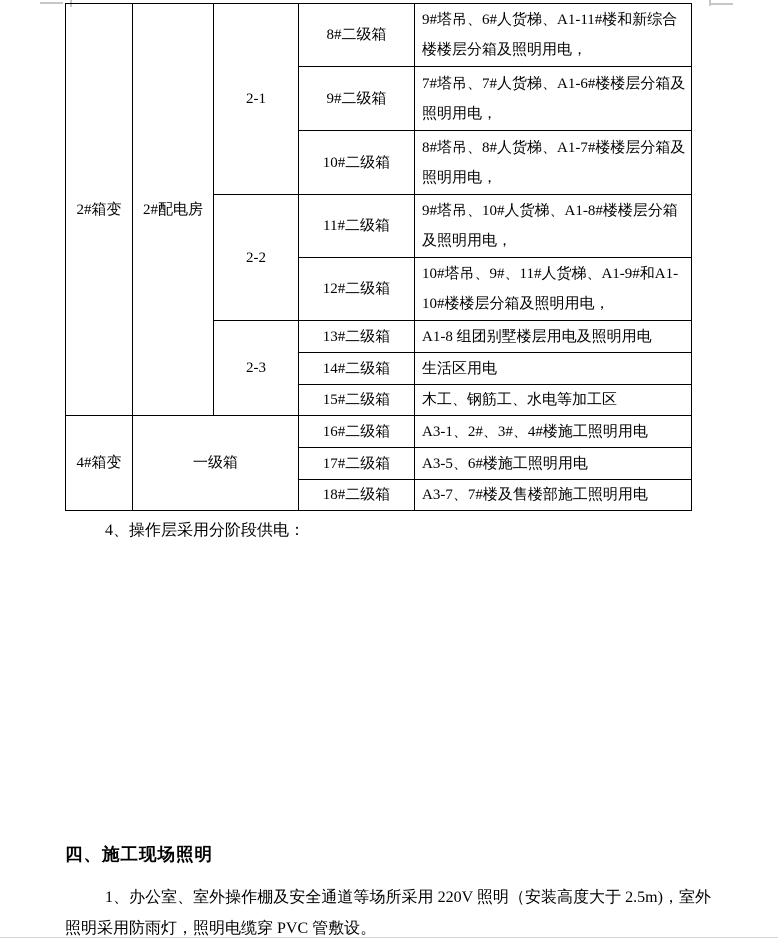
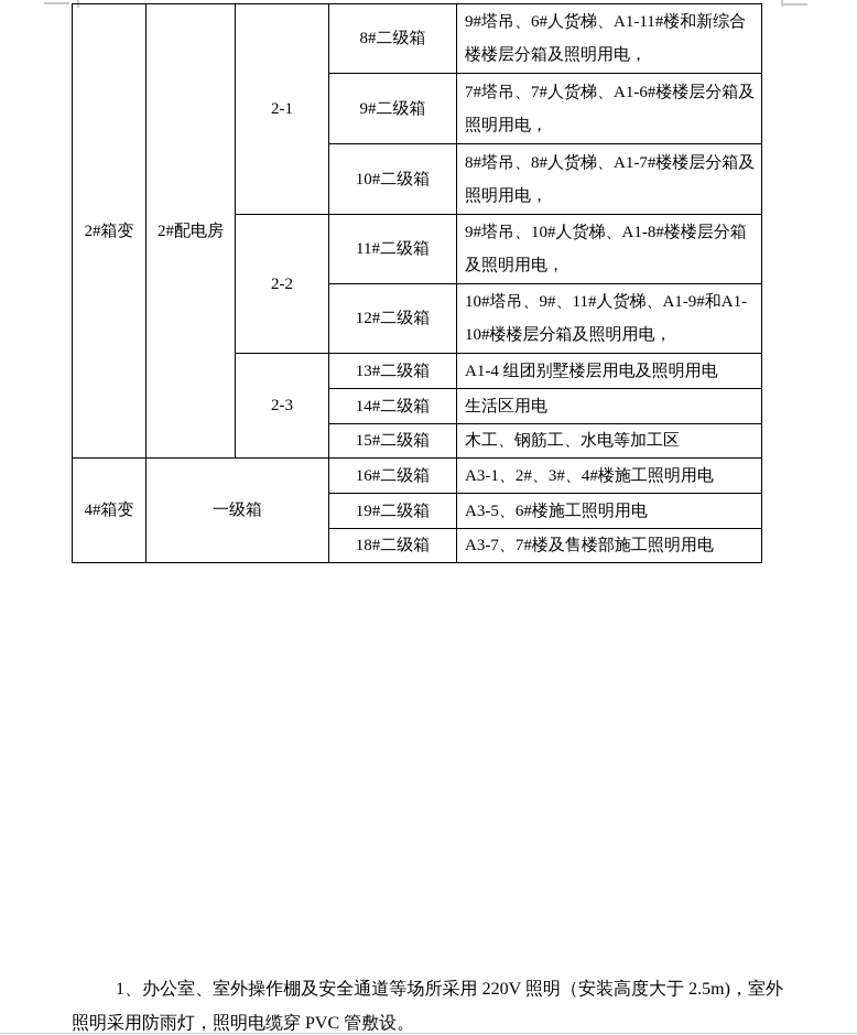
  2#箱变	2#配电房	2-1	8#二级箱	9#塔吊、6#人货梯、A1-11#楼和新综合楼楼层分箱及照明用电，
  9#二级箱	7#塔吊、7#人货梯、A1-6#楼楼层分箱及照明用电，
  10#二级箱	8#塔吊、8#人货梯、A1-7#楼楼层分箱及照明用电，
  2-2	11#二级箱	9#塔吊、10#人货梯、A1-8#楼楼层分箱及照明用电，
  12#二级箱	10#塔吊、9#、11#人货梯、A1-9#和A1-10#楼楼层分箱及照明用电，
- 2-3	13#二级箱	A1-8 组团别墅楼层用电及照明用电
+ 2-3	13#二级箱	A1-4 组团别墅楼层用电及照明用电
  14#二级箱	生活区用电
  15#二级箱	木工、钢筋工、水电等加工区
  4#箱变	一级箱	16#二级箱	A3-1、2#、3#、4#楼施工照明用电
- 17#二级箱	A3-5、6#楼施工照明用电
+ 19#二级箱	A3-5、6#楼施工照明用电
  18#二级箱	A3-7、7#楼及售楼部施工照明用电
- 4、操作层采用分阶段供电：
- 四、施工现场照明
  1、办公室、室外操作棚及安全通道等场所采用 220V 照明（安装高度大于 2.5m)，室外照明采用防雨灯，照明电缆穿 PVC 管敷设。
